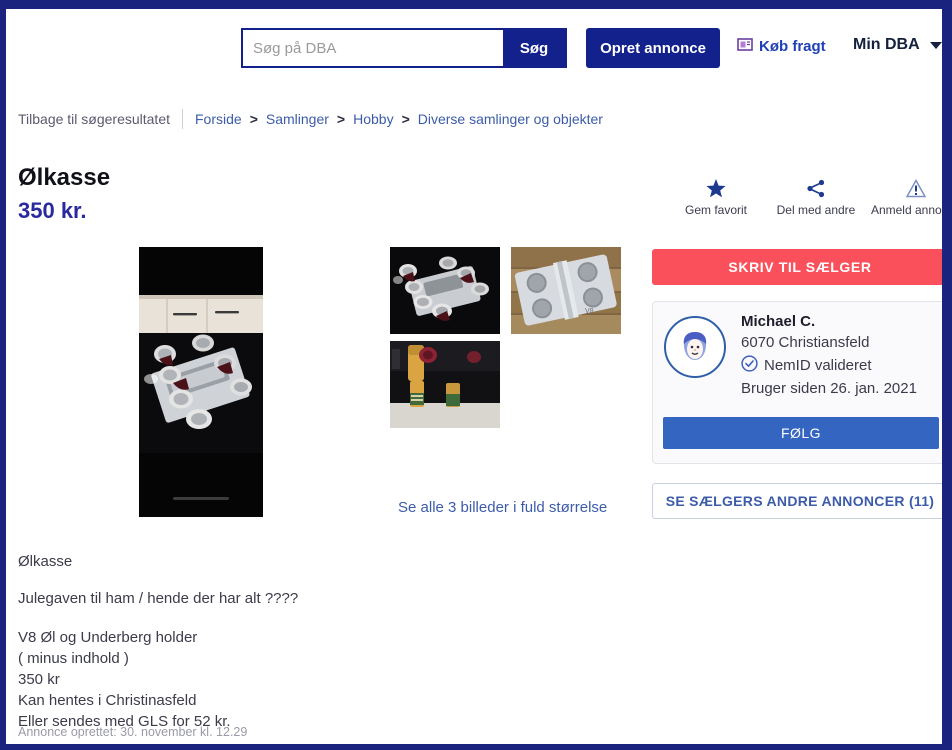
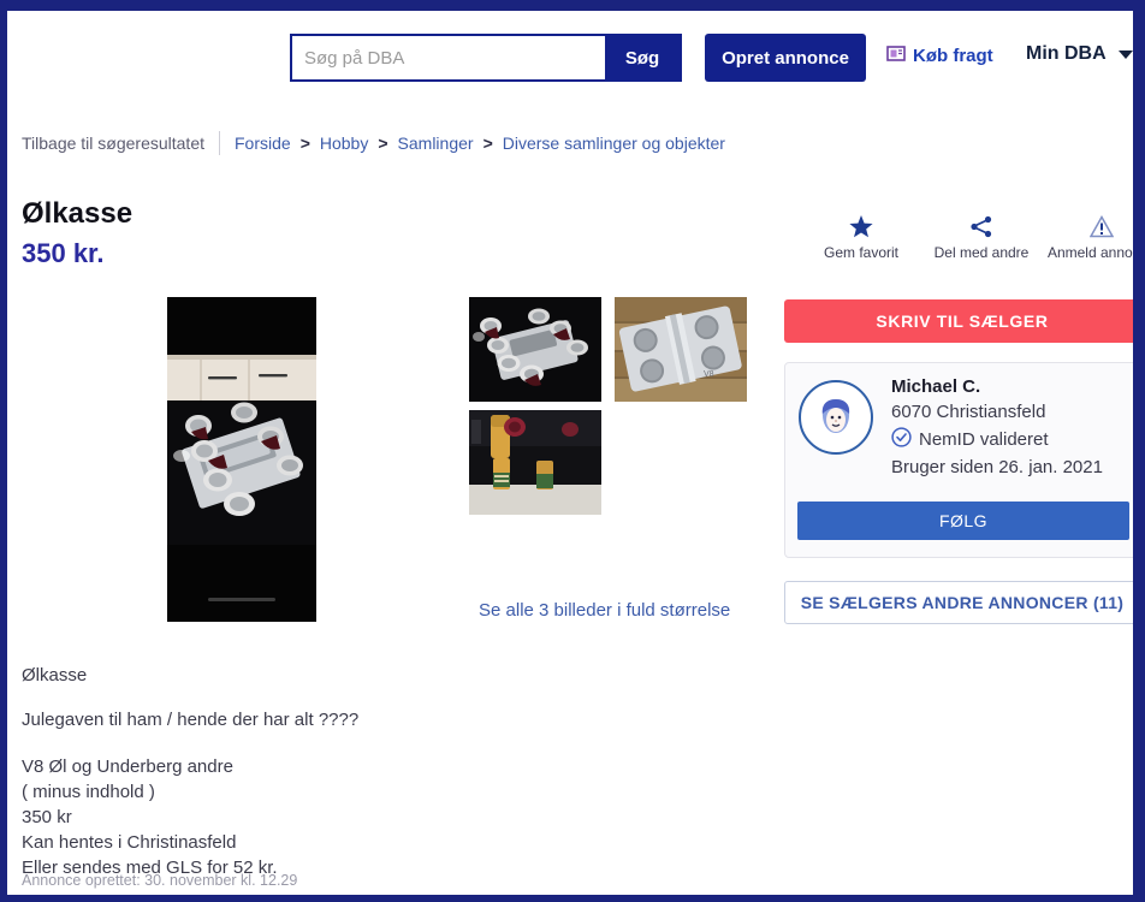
  Søg på DBA
  Søg
  Opret annonce
  Køb fragt
  Min DBA
  Tilbage til søgeresultatet
  Forside
  >
- Samlinger
+ Hobby
  >
- Hobby
+ Samlinger
  >
  Diverse samlinger og objekter
  Ølkasse
  350 kr.
  Gem favorit
  Del med andre
  Anmeld anno
  Se alle 3 billeder i fuld størrelse
  SKRIV TIL SÆLGER
  Michael C.
  6070 Christiansfeld
  NemID valideret
  Bruger siden 26. jan. 2021
  FØLG
  SE SÆLGERS ANDRE ANNONCER (11)
  Ølkasse
  Julegaven til ham / hende der har alt ????
- V8 Øl og Underberg holder
+ V8 Øl og Underberg andre
  ( minus indhold )
  350 kr
  Kan hentes i Christinasfeld
  Eller sendes med GLS for 52 kr.
  Annonce oprettet: 30. november kl. 12.29
